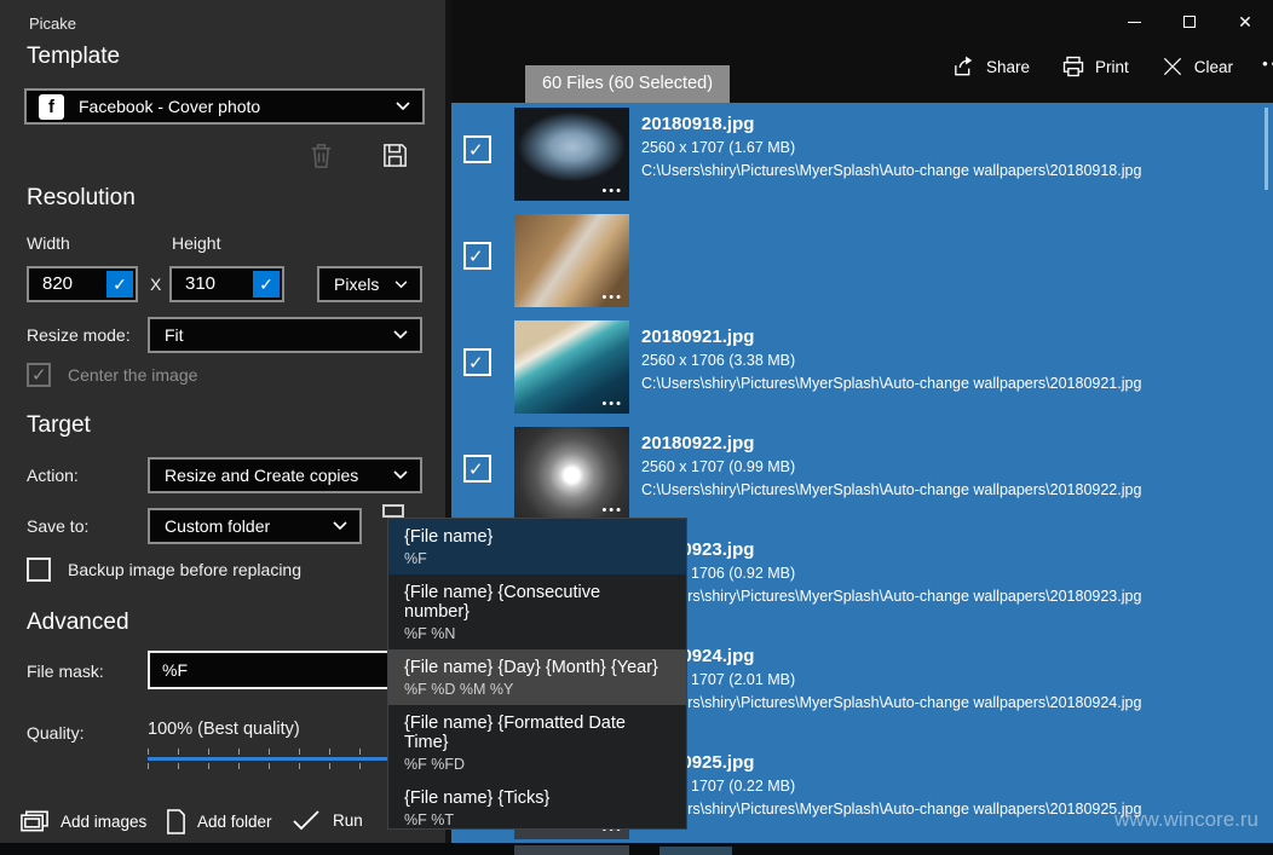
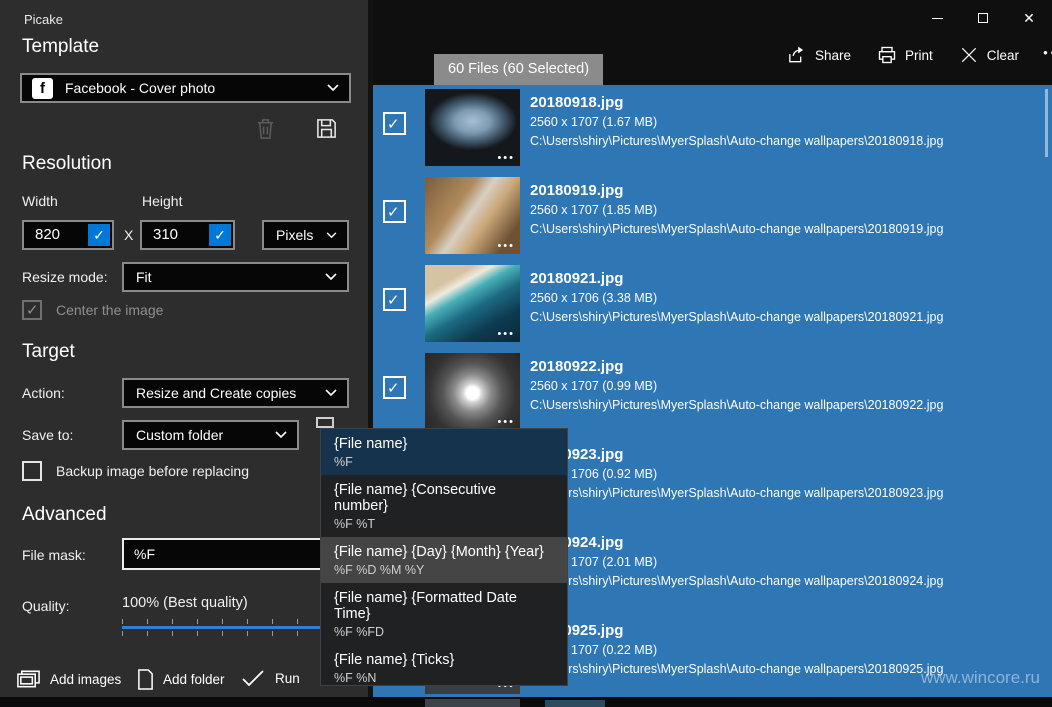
  Picake
  ✕
  60 Files (60 Selected)
  Share
  Print
  Clear
  ✓
  •••
  20180918.jpg
  2560 x 1707 (1.67 MB)
  C:\Users\shiry\Pictures\MyerSplash\Auto-change wallpapers\20180918.jpg
  ✓
  •••
+ 20180919.jpg
+ 2560 x 1707 (1.85 MB)
+ C:\Users\shiry\Pictures\MyerSplash\Auto-change wallpapers\20180919.jpg
  ✓
  •••
  20180921.jpg
  2560 x 1706 (3.38 MB)
  C:\Users\shiry\Pictures\MyerSplash\Auto-change wallpapers\20180921.jpg
  ✓
  •••
  20180922.jpg
  2560 x 1707 (0.99 MB)
  C:\Users\shiry\Pictures\MyerSplash\Auto-change wallpapers\20180922.jpg
  1706 (0.92 MB)
  rs\shiry\Pictures\MyerSplash\Auto-change wallpapers\20180923.jpg
  1707 (2.01 MB)
  rs\shiry\Pictures\MyerSplash\Auto-change wallpapers\20180924.jpg
  •••
  1707 (0.22 MB)
  rs\shiry\Pictures\MyerSplash\Auto-change wallpapers\20180925.jpg
  www.wincore.ru
  Template
  f
  Facebook - Cover photo
  Resolution
  Width
  Height
  820
  ✓
  X
  310
  ✓
  Pixels
  Resize mode:
  Fit
  ✓
  Center the image
  Target
  Action:
  Resize and Create copies
  Save to:
  Custom folder
  Backup image before replacing
  Advanced
  File mask:
  %F
  Quality:
  100% (Best quality)
  Add images
  Add folder
  Run
  {File name}
  %F
  {File name} {Consecutive number}
- %F %N
+ %F %T
  {File name} {Day} {Month} {Year}
  %F %D %M %Y
  {File name} {Formatted Date Time}
  %F %FD
  {File name} {Ticks}
- %F %T
+ %F %N
